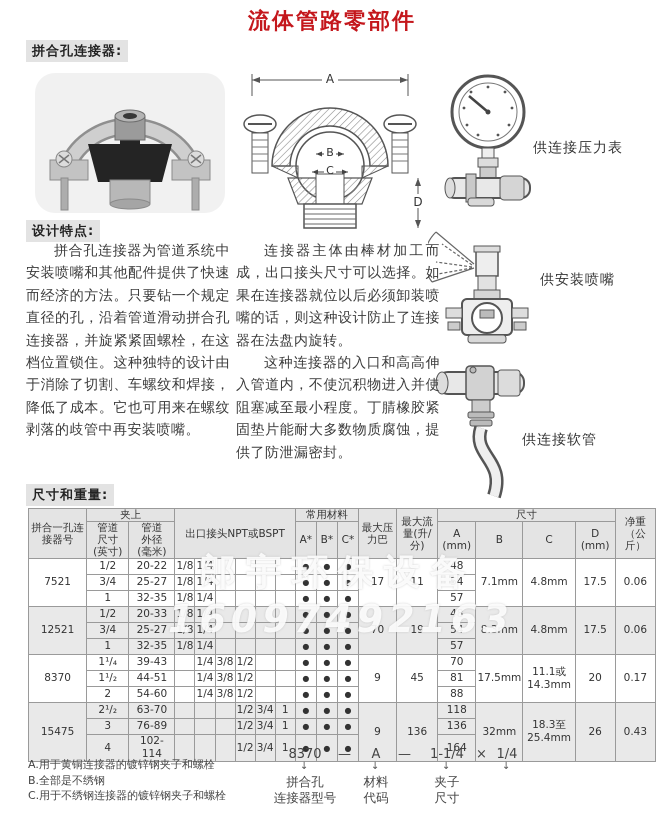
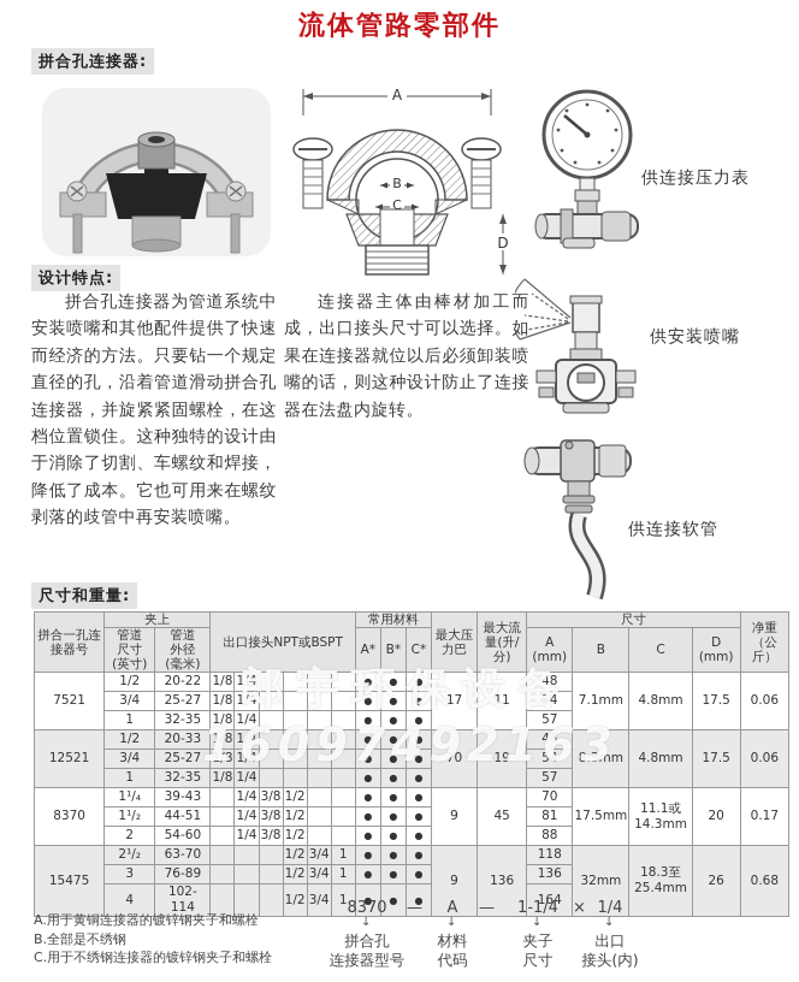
  流体管路零部件
  拼合孔连接器:
  A
  B
  C
  D
  供连接压力表
  供安装喷嘴
  供连接软管
  设计特点:
  拼合孔连接器为管道系统中安装喷嘴和其他配件提供了快速而经济的方法。只要钻一个规定直径的孔，沿着管道滑动拼合孔连接器，并旋紧紧固螺栓，在这档位置锁住。这种独特的设计由于消除了切割、车螺纹和焊接，降低了成本。它也可用来在螺纹剥落的歧管中再安装喷嘴。
  连接器主体由棒材加工而成，出口接头尺寸可以选择。如果在连接器就位以后必须卸装喷嘴的话，则这种设计防止了连接器在法盘内旋转。
- 这种连接器的入口和高高伸入管道内，不使沉积物进入并使阻塞减至最小程度。丁腈橡胶紧固垫片能耐大多数物质腐蚀，提供了防泄漏密封。
  尺寸和重量:
  拼合一孔连接器号	夹上	出口接头NPT或BSPT	常用材料	最大压 力巴	最大流 量(升/ 分)	尺寸	净重 （公 斤）
  管道 尺寸 (英寸)	管道 外径 (毫米)	A*	B*	C*	A (mm)	B	C	D (mm)
  7521	1/2	20-22	1/8	1/4					●	●	●	17	11	48	7.1mm	4.8mm	17.5	0.06
  3/4	25-27	1/8	1/4					●	●	●	54
  1	32-35	1/8	1/4					●	●	●	57
  12521	1/2	20-33	1/8	1/4					●	●	●	70	19	48	8.3mm	4.8mm	17.5	0.06
  3/4	25-27	1/8	1/4					●	●	●	54
  1	32-35	1/8	1/4					●	●	●	57
  8370	1¹/₄	39-43		1/4	3/8	1/2			●	●	●	9	45	70	17.5mm	11.1或14.3mm	20	0.17
  1¹/₂	44-51		1/4	3/8	1/2			●	●	●	81
  2	54-60		1/4	3/8	1/2			●	●	●	88
- 15475	2¹/₂	63-70				1/2	3/4	1	●	●	●	9	136	118	32mm	18.3至25.4mm	26	0.43
+ 15475	2¹/₂	63-70				1/2	3/4	1	●	●	●	9	136	118	32mm	18.3至25.4mm	26	0.68
  3	76-89				1/2	3/4	1	●	●	●	136
  4	102-114				1/2	3/4	1	●	●	●	164
  郎宇环保设备
  16097492163
  A.用于黄铜连接器的镀锌钢夹子和螺栓
  B.全部是不绣钢
  C.用于不绣钢连接器的镀锌钢夹子和螺栓
  8370
  —
  A
  —
  1-1/4
  ×
  1/4
  ↓
  ↓
  ↓
  ↓
  拼合孔
  连接器型号
  材料
  代码
  夹子
  尺寸
+ 出口
+ 接头(内)
